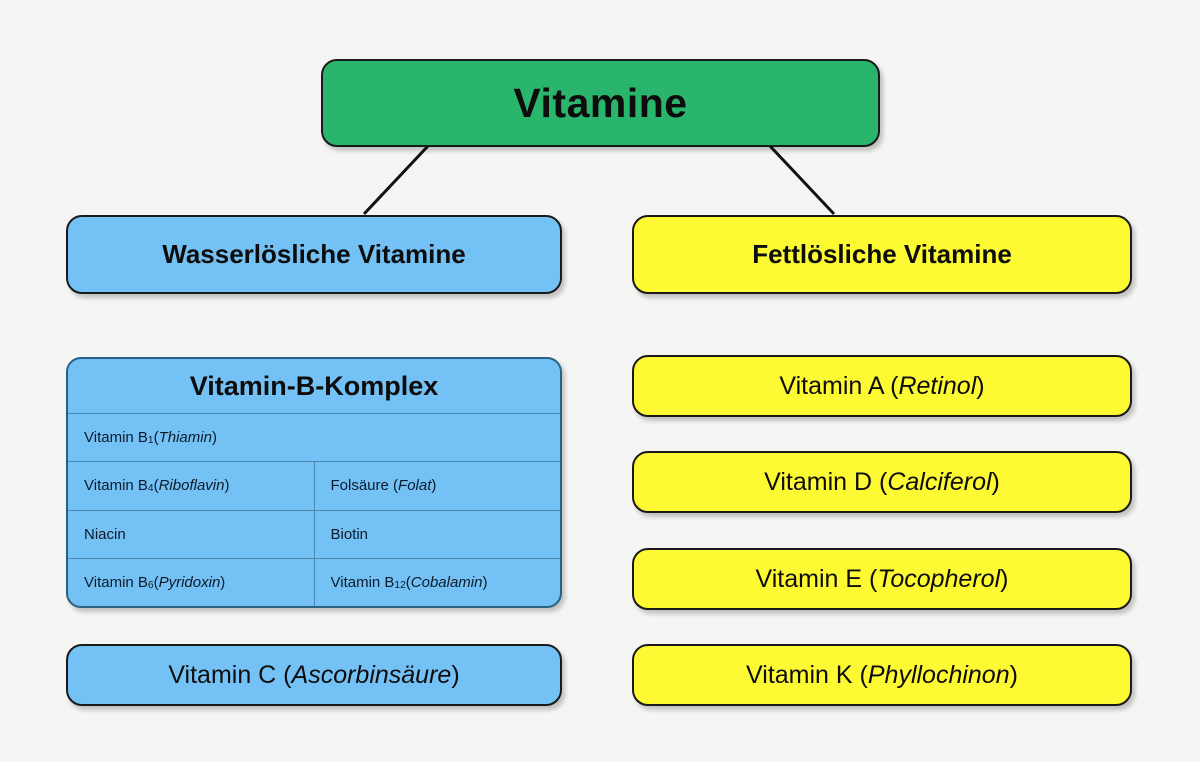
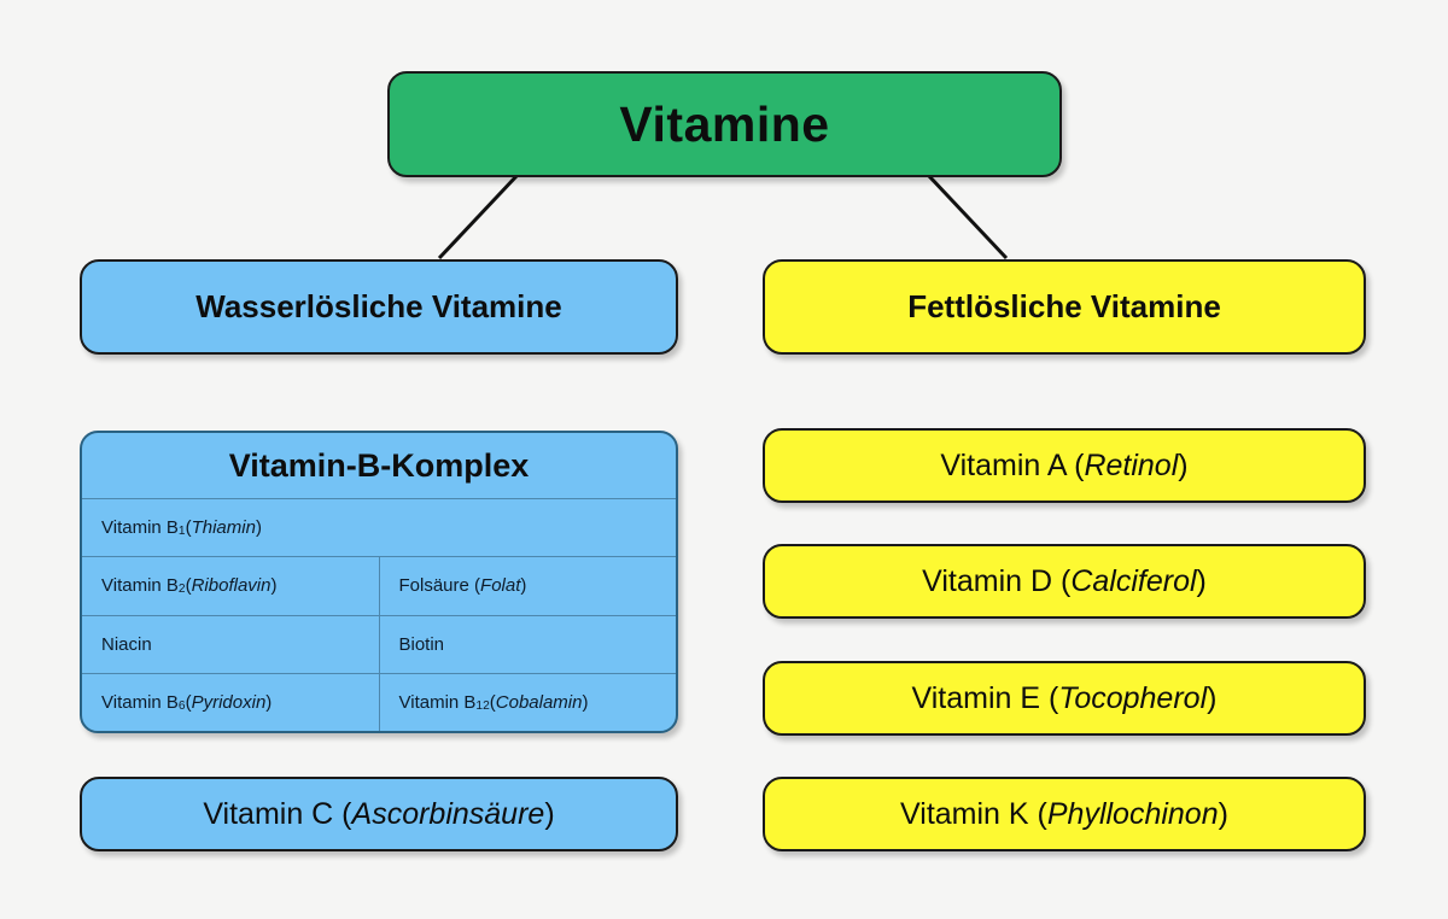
  Vitamine
  Wasserlösliche Vitamine
  Fettlösliche Vitamine
  Vitamin-B-Komplex
  Vitamin B
  1
  (
  Thiamin
  )
  Vitamin B
- 4
+ 2
  (
  Riboflavin
  )
  Folsäure (
  Folat
  )
  Niacin
  Biotin
  Vitamin B
  6
  (
  Pyridoxin
  )
  Vitamin B
  12
  (
  Cobalamin
  )
  Vitamin C (Ascorbinsäure)
  Vitamin A (Retinol)
  Vitamin D (Calciferol)
  Vitamin E (Tocopherol)
  Vitamin K (Phyllochinon)
